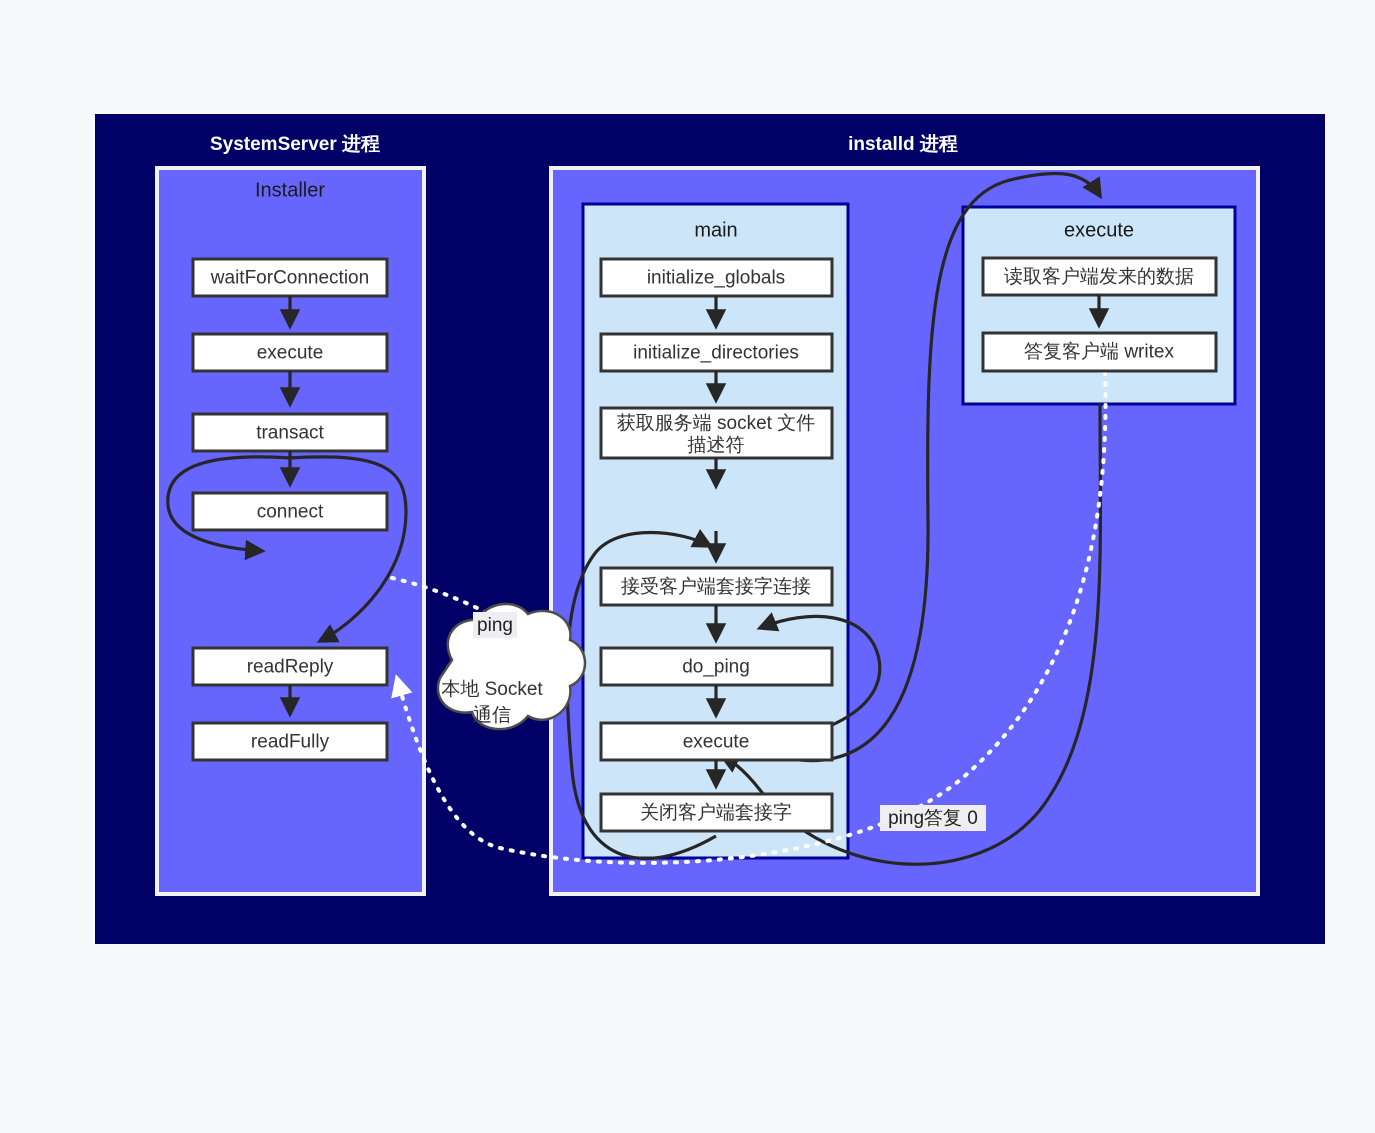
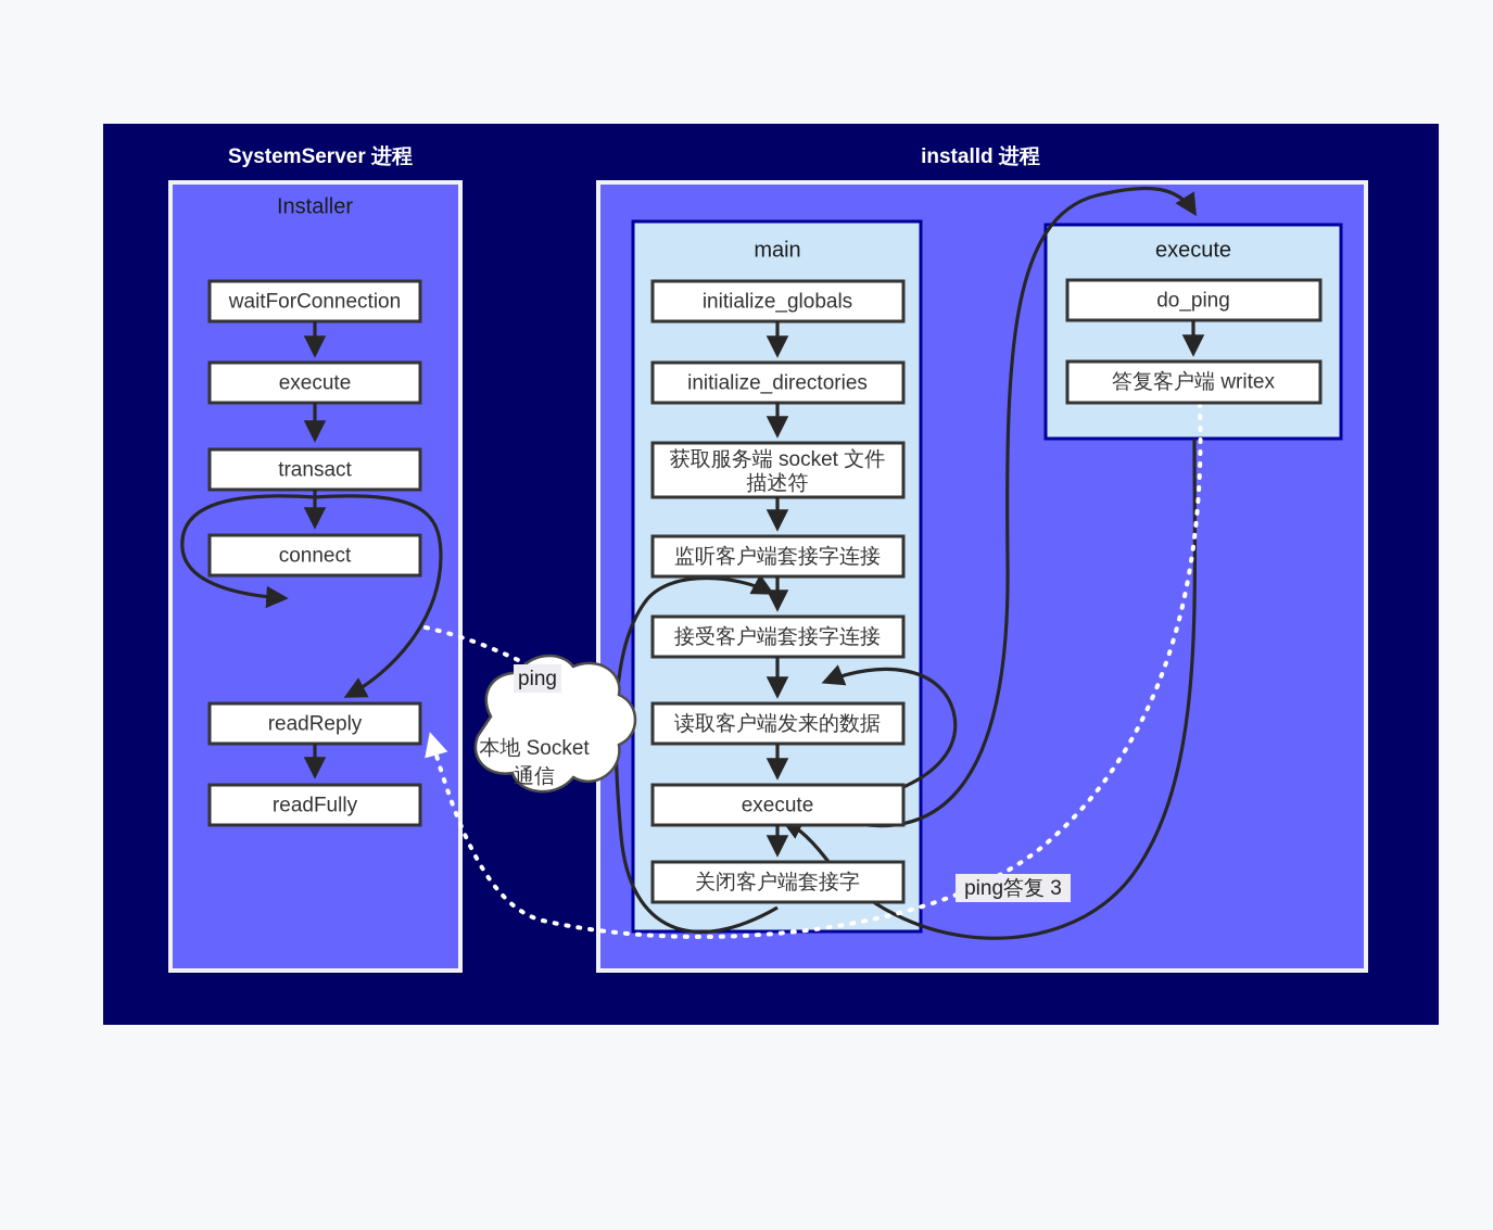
  SystemServer 进程
  installd 进程
  Installer
  main
  execute
  waitForConnection
  execute
  transact
  connect
  readReply
  readFully
  initialize_globals
  initialize_directories
  获取服务端 socket 文件
  描述符
+ 监听客户端套接字连接
  接受客户端套接字连接
- do_ping
+ 读取客户端发来的数据
  execute
  关闭客户端套接字
- 读取客户端发来的数据
+ do_ping
  答复客户端 writex
  本地 Socket
  通信
  ping
- ping答复 0
+ ping答复 3
